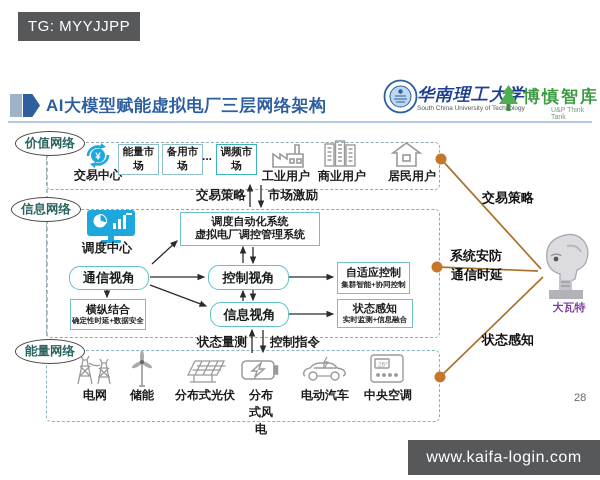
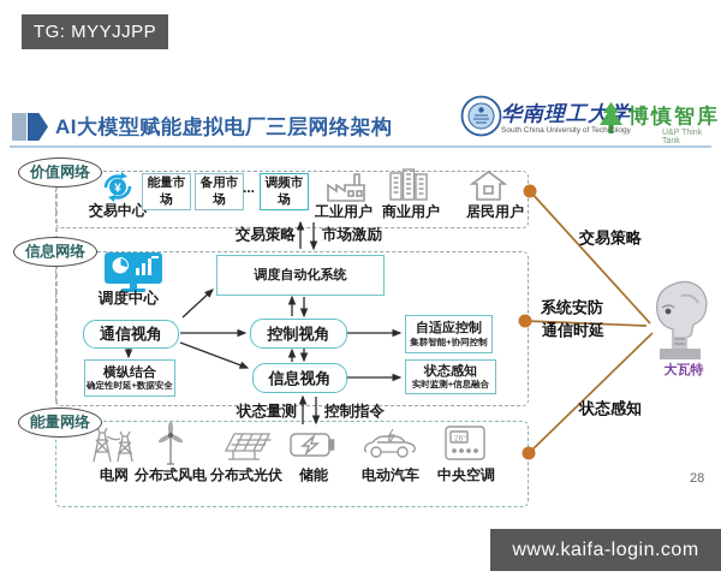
  TG: MYYJJPP
  www.kaifa-login.com
  AI大模型赋能虚拟电厂三层网络架构
  华南理工大学
  博慎智库
  价值网络
  信息网络
  能量网络
  ¥
  交易中心
  能量市场
  备用市场
  ...
  调频市场
  工业用户
  商业用户
  居民用户
  交易策略
  市场激励
  调度中心
  调度自动化系统
- 虚拟电厂调控管理系统
  通信视角
  控制视角
  信息视角
  自适应控制
  集群智能+协同控制
  状态感知
  实时监测+信息融合
  横纵结合
  确定性时延+数据安全
  状态量测
  控制指令
  电网
- 储能
+ 分布式风电
  分布式光伏
- 分布式风电
+ 储能
  电动汽车
  中央空调
  交易策略
  系统安防
  通信时延
  状态感知
  大瓦特
  28
